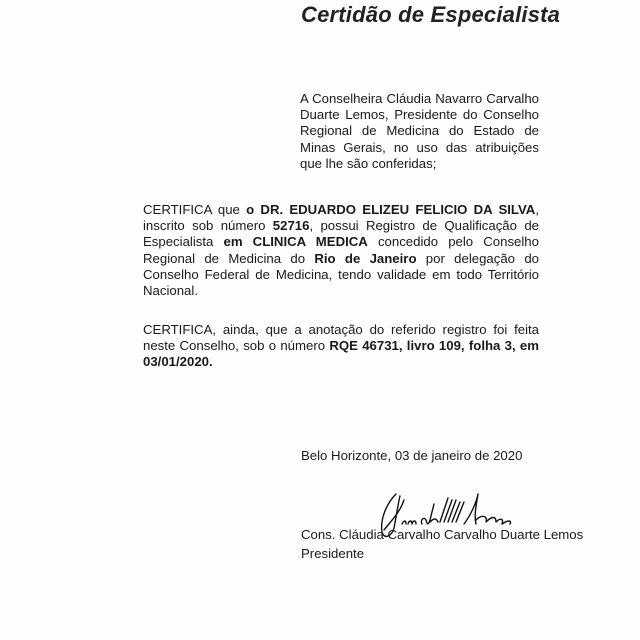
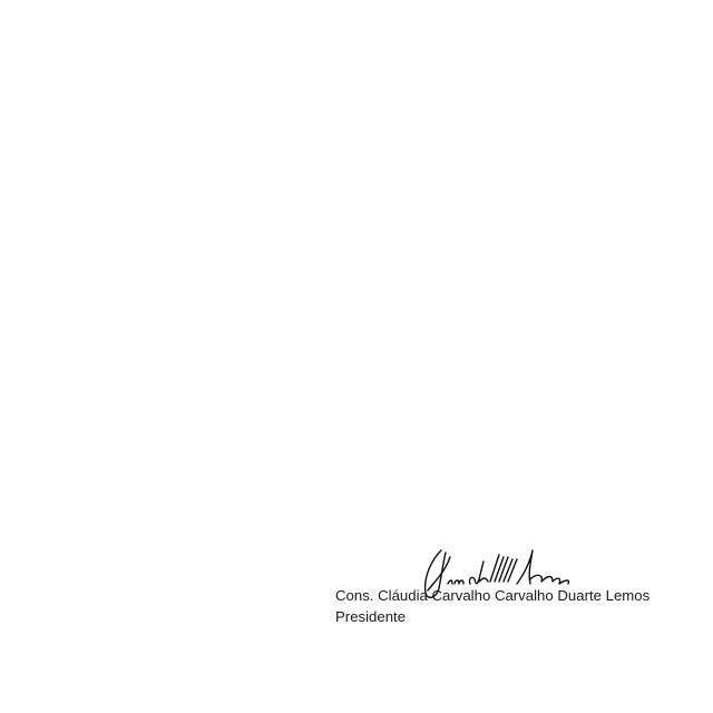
- Certidão de Especialista
- A Conselheira Cláudia Navarro Carvalho Duarte Lemos, Presidente do Conselho Regional de Medicina do Estado de Minas Gerais, no uso das atribuições que lhe são conferidas;
- CERTIFICA que o DR. EDUARDO ELIZEU FELICIO DA SILVA, inscrito sob número 52716, possui Registro de Qualificação de Especialista em CLINICA MEDICA concedido pelo Conselho Regional de Medicina do Rio de Janeiro por delegação do Conselho Federal de Medicina, tendo validade em todo Território Nacional.
- CERTIFICA, ainda, que a anotação do referido registro foi feita neste Conselho, sob o número RQE 46731, livro 109, folha 3, em 03/01/2020.
- Belo Horizonte, 03 de janeiro de 2020
  Cons. Cláudia Carvalho Carvalho Duarte Lemos
  Presidente
